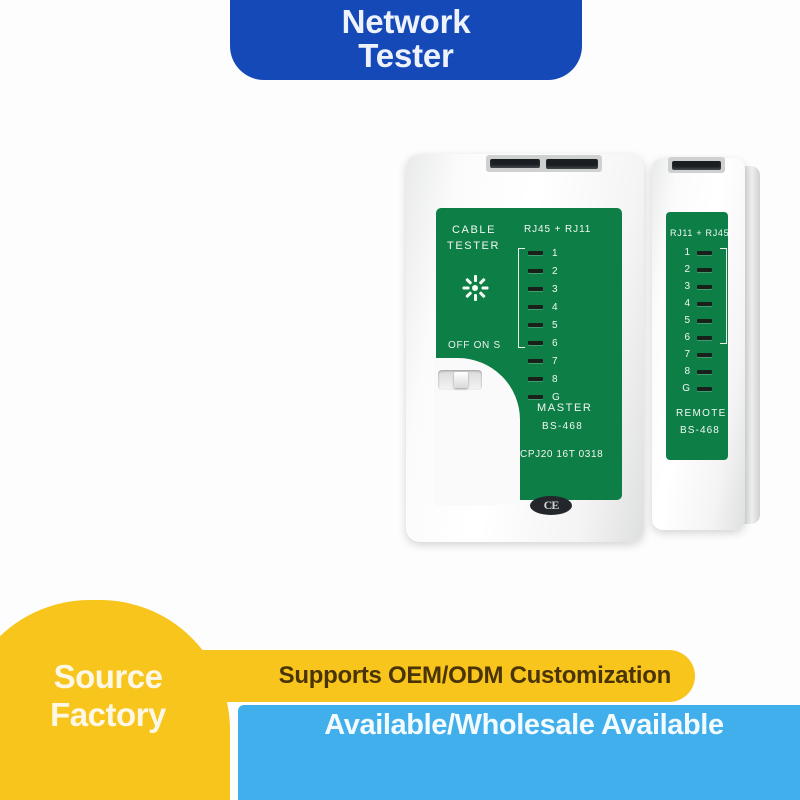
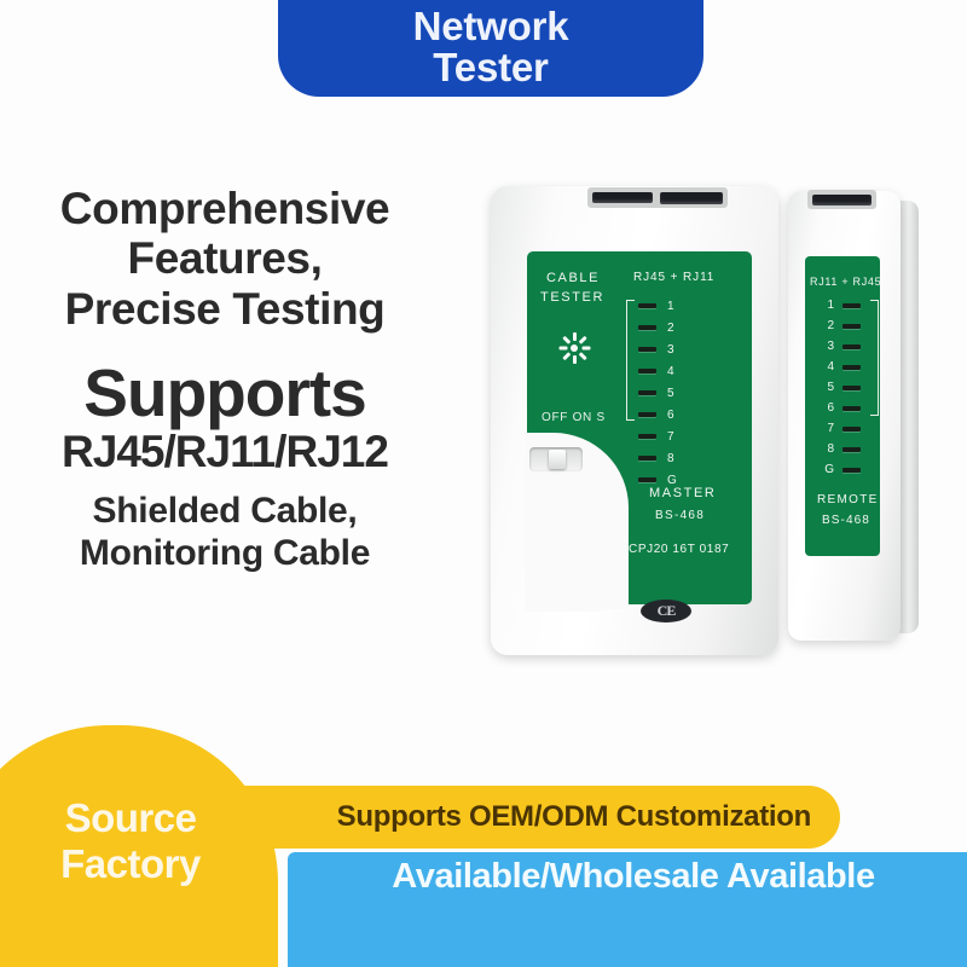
  Network
  Tester
+ Comprehensive
+ Features,
+ Precise Testing
+ Supports
+ RJ45/RJ11/RJ12
+ Shielded Cable,
+ Monitoring Cable
  CABLE
  TESTER
  RJ45 + RJ11
  1
  2
  3
  4
  5
  6
  7
  8
  G
  OFF ON S
  MASTER
  BS-468
- CPJ20 16T 0318
+ CPJ20 16T 0187
  CE
  RJ11 + RJ45
  1
  2
  3
  4
  5
  6
  7
  8
  G
  REMOTE
  BS-468
  Available/Wholesale Available
  Supports OEM/ODM Customization
  Source
  Factory
